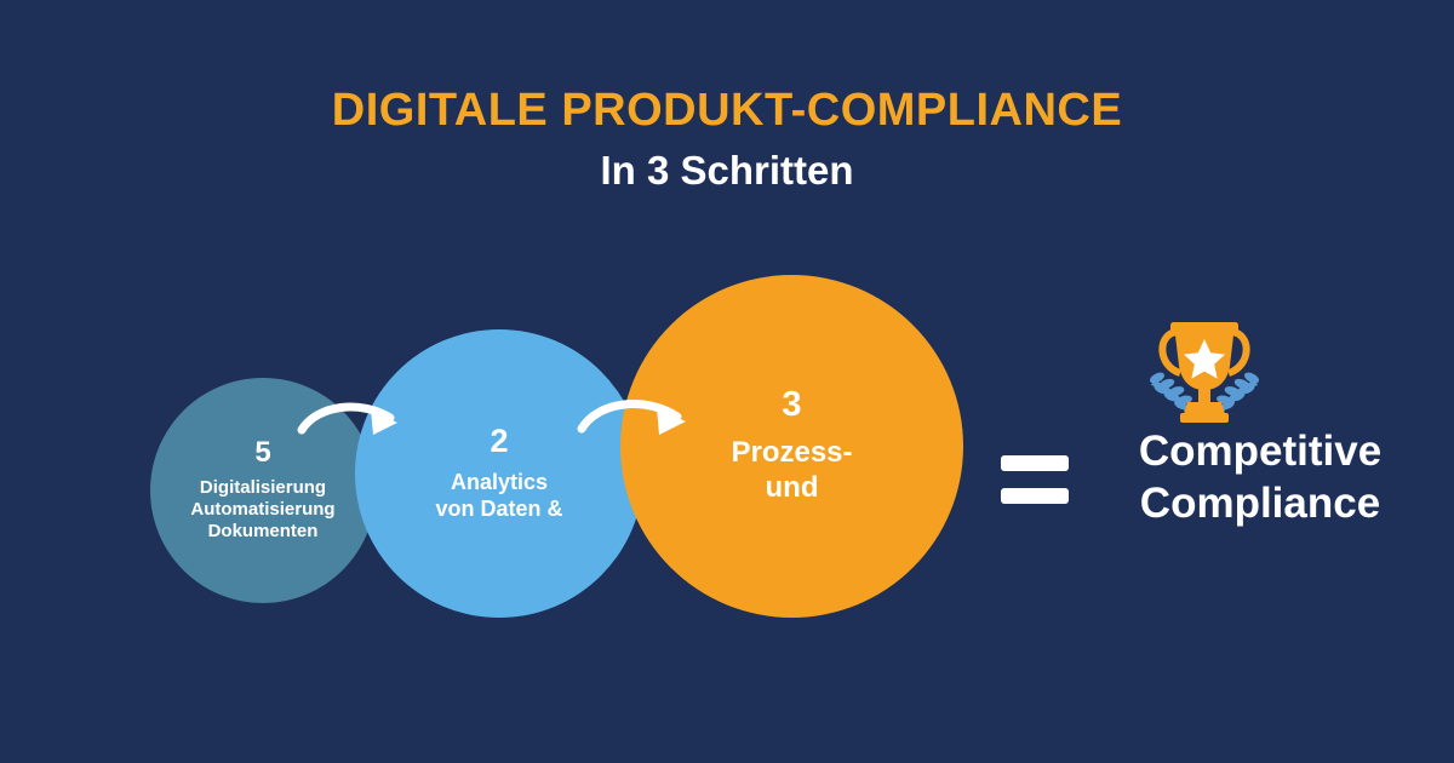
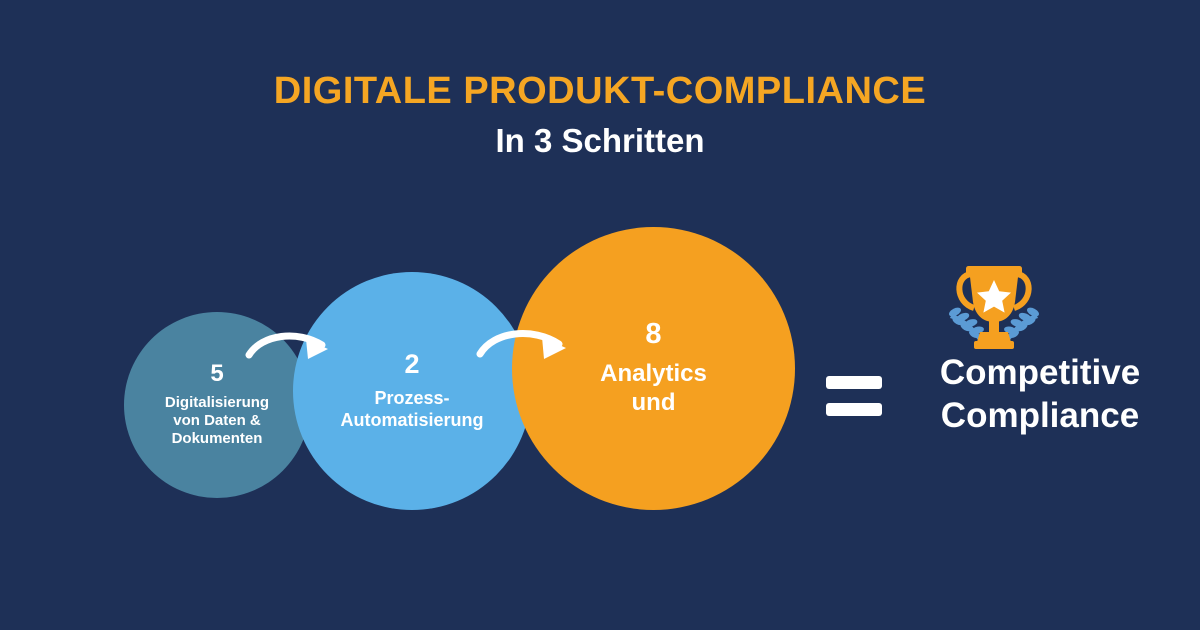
  DIGITALE PRODUKT-COMPLIANCE
  In 3 Schritten
  5
  Digitalisierung
- Automatisierung
+ von Daten &
  Dokumenten
  2
- Analytics
+ Prozess-
- von Daten &
+ Automatisierung
- 3
+ 8
- Prozess-
+ Analytics
  und
  Competitive
  Compliance
